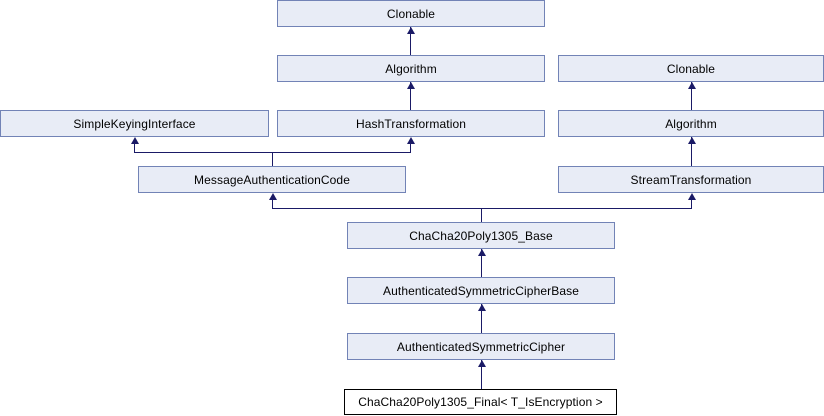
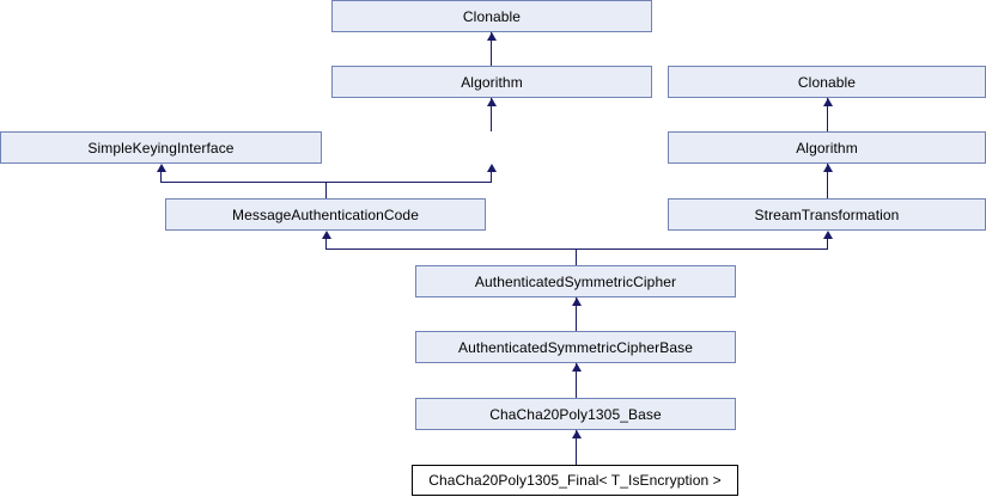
  Clonable
  Algorithm
  Clonable
  SimpleKeyingInterface
- HashTransformation
  Algorithm
  MessageAuthenticationCode
  StreamTransformation
- ChaCha20Poly1305_Base
+ AuthenticatedSymmetricCipher
  AuthenticatedSymmetricCipherBase
- AuthenticatedSymmetricCipher
+ ChaCha20Poly1305_Base
  ChaCha20Poly1305_Final< T_IsEncryption >
